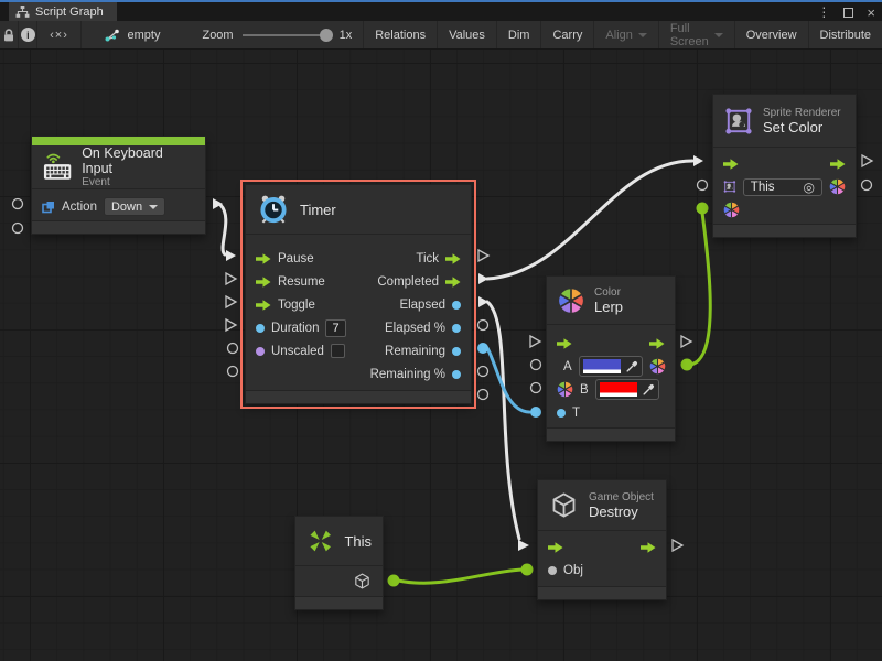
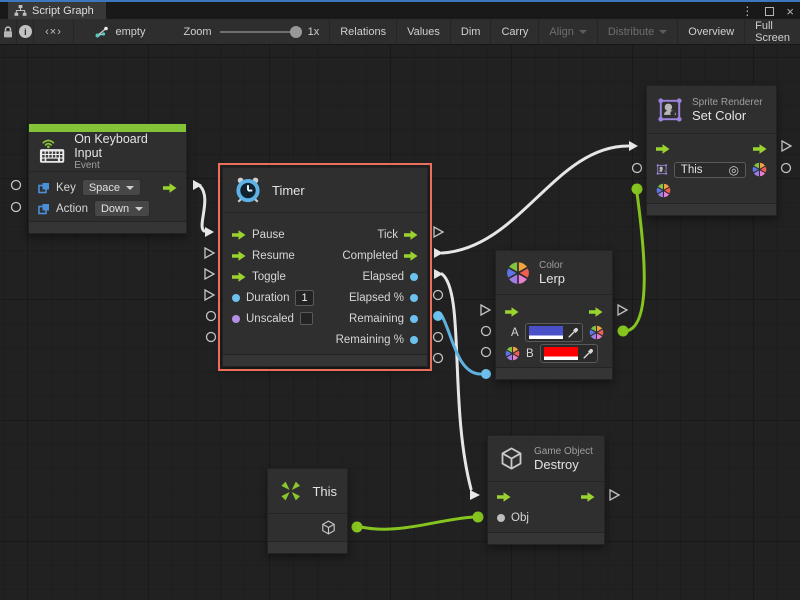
  Script Graph
  ⋮
  ×
  i
  ‹×›
  empty
  Zoom
  1x
  Relations
  Values
  Dim
  Carry
  Align
- Full Screen
+ Distribute
  Overview
- Distribute
+ Full Screen
  On Keyboard Input
  Event
+ Key
+ Space
  Action
  Down
  Timer
  Pause
  Tick
  Resume
  Completed
  Toggle
  Elapsed
  Duration
- 7
+ 1
  Elapsed %
  Unscaled
  Remaining
  Remaining %
  Color
  Lerp
  A
  B
- T
  Sprite Renderer
  Set Color
  This
  ◎
  This
  Game Object
  Destroy
  Obj
